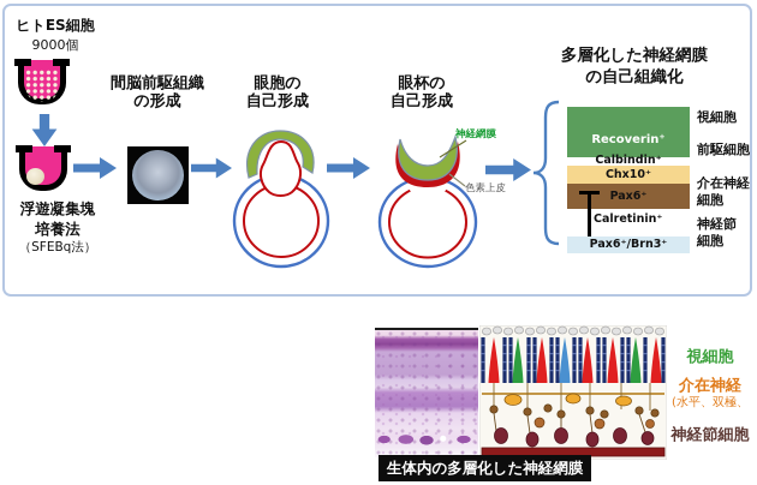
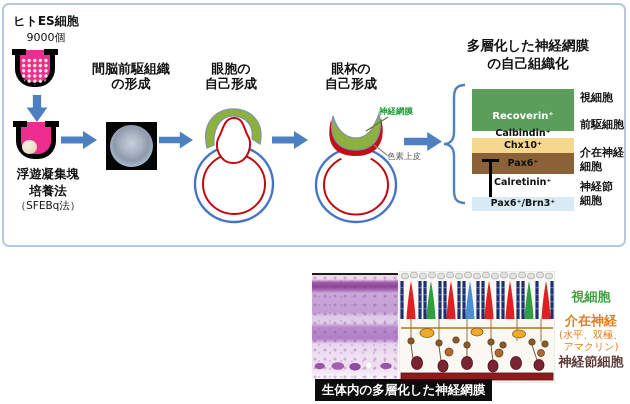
  ヒトES細胞
  9000個
  浮遊凝集塊
  培養法
  （SFEBq法）
  間脳前駆組織
  の形成
  眼胞の
  自己形成
  眼杯の
  自己形成
  神経網膜
  色素上皮
  多層化した神経網膜
  の自己組織化
  Recoverin⁺
  Calbindin⁺
  Chx10⁺
  Pax6⁺
  Calretinin⁺
  Pax6⁺/Brn3⁺
  視細胞
  前駆細胞
  介在神経
  細胞
  神経節
  細胞
  視細胞
  介在神経
  (水平、双極、
+ アマクリン)
  神経節細胞
  生体内の多層化した神経網膜
